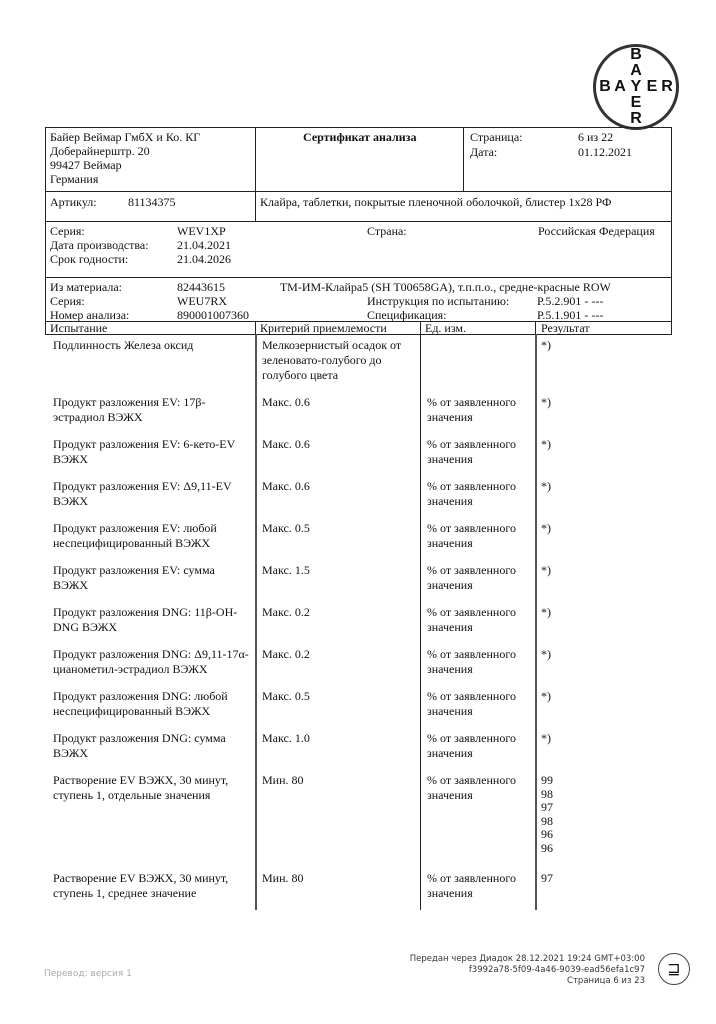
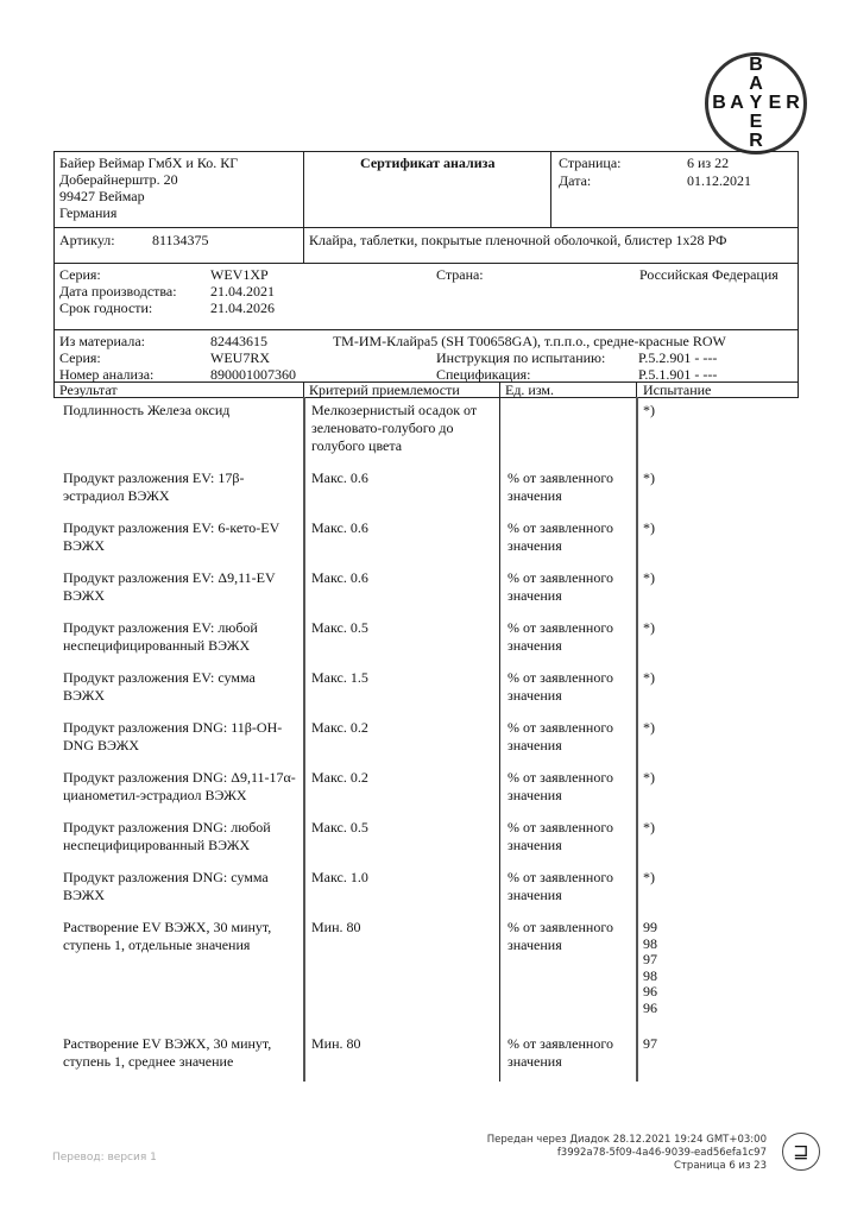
  B
  A
  B
  A
  Y
  E
  R
  E
  R
  Байер Веймар ГмбХ и Ко. КГ
  Доберайнерштр. 20
  99427 Веймар
  Германия
  Сертификат анализа
  Страница:
  6 из 22
  Дата:
  01.12.2021
  Артикул:
  81134375
  Клайра, таблетки, покрытые пленочной оболочкой, блистер 1x28 РФ
  Серия:
  WEV1XP
  Дата производства:
  21.04.2021
  Срок годности:
  21.04.2026
  Страна:
  Российская Федерация
  Из материала:
  82443615
  ТМ-ИМ-Клайра5 (SH T00658GA), т.п.п.о., средне-красные ROW
  Серия:
  WEU7RX
  Инструкция по испытанию:
  P.5.2.901 - ---
  Номер анализа:
  890001007360
  Спецификация:
  P.5.1.901 - ---
- Испытание
+ Результат
  Критерий приемлемости
  Ед. изм.
- Результат
+ Испытание
  Подлинность Железа оксид
  Мелкозернистый осадок от
  зеленовато-голубого до
  голубого цвета
  *)
  Продукт разложения EV: 17β-
  эстрадиол ВЭЖХ
  Макс. 0.6
  % от заявленного
  значения
  *)
  Продукт разложения EV: 6-кето-EV
  ВЭЖХ
  Макс. 0.6
  % от заявленного
  значения
  *)
  Продукт разложения EV: Δ9,11-EV
  ВЭЖХ
  Макс. 0.6
  % от заявленного
  значения
  *)
  Продукт разложения EV: любой
  неспецифицированный ВЭЖХ
  Макс. 0.5
  % от заявленного
  значения
  *)
  Продукт разложения EV: сумма
  ВЭЖХ
  Макс. 1.5
  % от заявленного
  значения
  *)
  Продукт разложения DNG: 11β-OH-
  DNG ВЭЖХ
  Макс. 0.2
  % от заявленного
  значения
  *)
  Продукт разложения DNG: Δ9,11-17α-
  цианометил-эстрадиол ВЭЖХ
  Макс. 0.2
  % от заявленного
  значения
  *)
  Продукт разложения DNG: любой
  неспецифицированный ВЭЖХ
  Макс. 0.5
  % от заявленного
  значения
  *)
  Продукт разложения DNG: сумма
  ВЭЖХ
  Макс. 1.0
  % от заявленного
  значения
  *)
  Растворение EV ВЭЖХ, 30 минут,
  ступень 1, отдельные значения
  Мин. 80
  % от заявленного
  значения
  99
  98
  97
  98
  96
  96
  Растворение EV ВЭЖХ, 30 минут,
  ступень 1, среднее значение
  Мин. 80
  % от заявленного
  значения
  97
  Перевод: версия 1
  Передан через Диадок 28.12.2021 19:24 GMT+03:00
  f3992a78-5f09-4a46-9039-ead56efa1c97
  Страница 6 из 23
  ⊒
